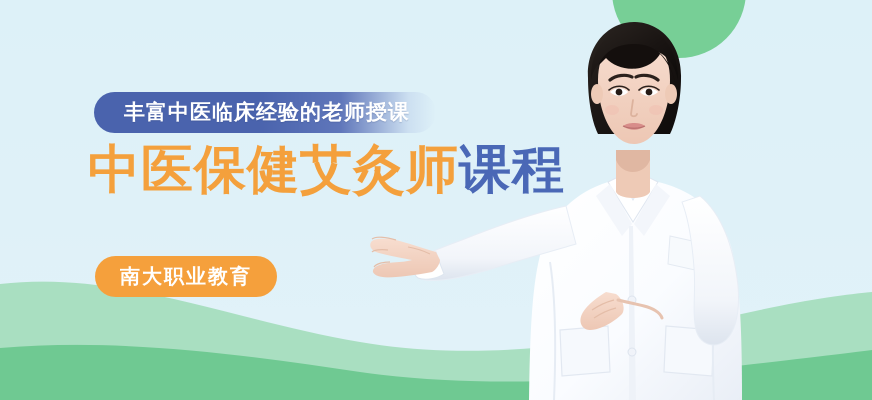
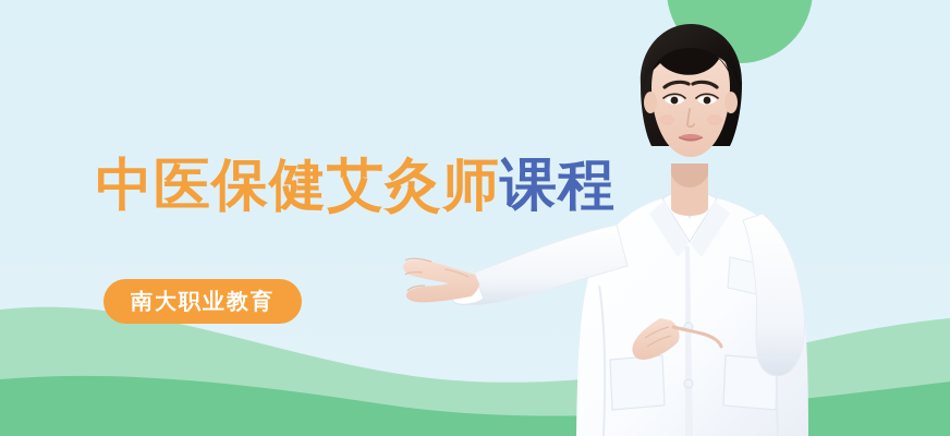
- 丰富中医临床经验的老师授课
  中医保健艾灸师课程
  南大职业教育
